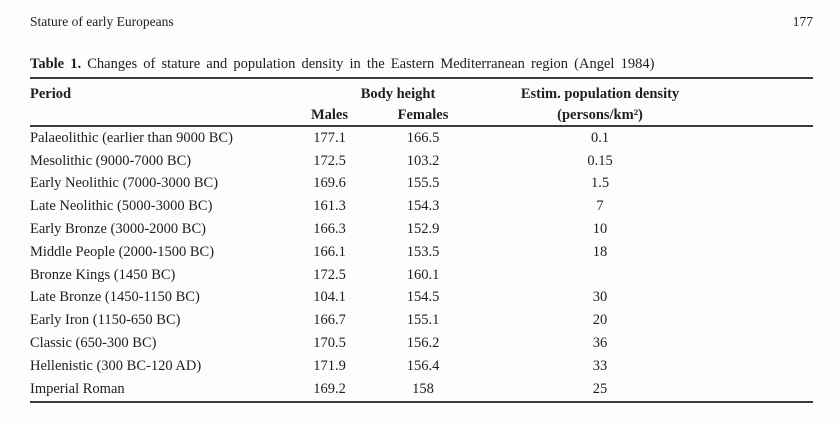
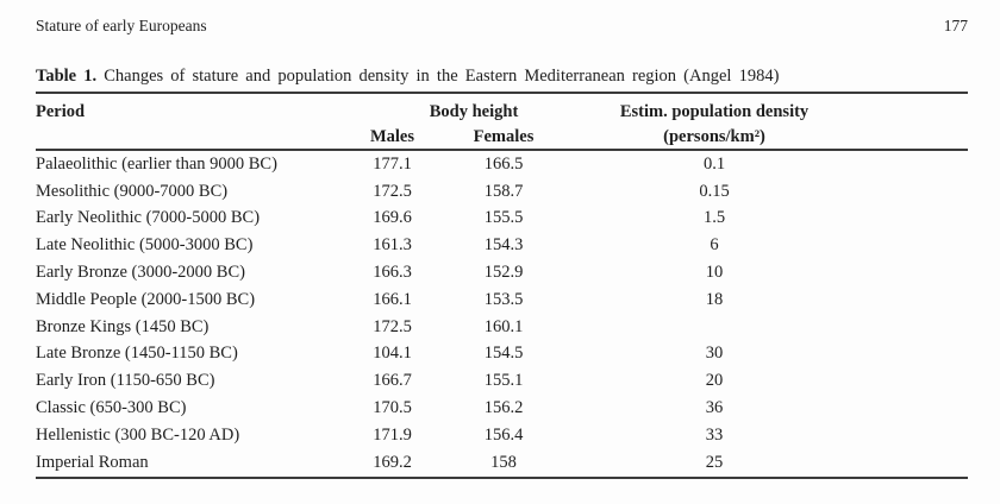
  Stature of early Europeans
  177
  Table 1. Changes of stature and population density in the Eastern Mediterranean region (Angel 1984)
  Period	Body height	Estim. population density
  	Males	Females	(persons/km²)
  Palaeolithic (earlier than 9000 BC)	177.1	166.5	0.1
- Mesolithic (9000-7000 BC)	172.5	103.2	0.15
+ Mesolithic (9000-7000 BC)	172.5	158.7	0.15
- Early Neolithic (7000-3000 BC)	169.6	155.5	1.5
+ Early Neolithic (7000-5000 BC)	169.6	155.5	1.5
- Late Neolithic (5000-3000 BC)	161.3	154.3	7
+ Late Neolithic (5000-3000 BC)	161.3	154.3	6
  Early Bronze (3000-2000 BC)	166.3	152.9	10
  Middle People (2000-1500 BC)	166.1	153.5	18
  Bronze Kings (1450 BC)	172.5	160.1
  Late Bronze (1450-1150 BC)	104.1	154.5	30
  Early Iron (1150-650 BC)	166.7	155.1	20
  Classic (650-300 BC)	170.5	156.2	36
  Hellenistic (300 BC-120 AD)	171.9	156.4	33
  Imperial Roman	169.2	158	25
